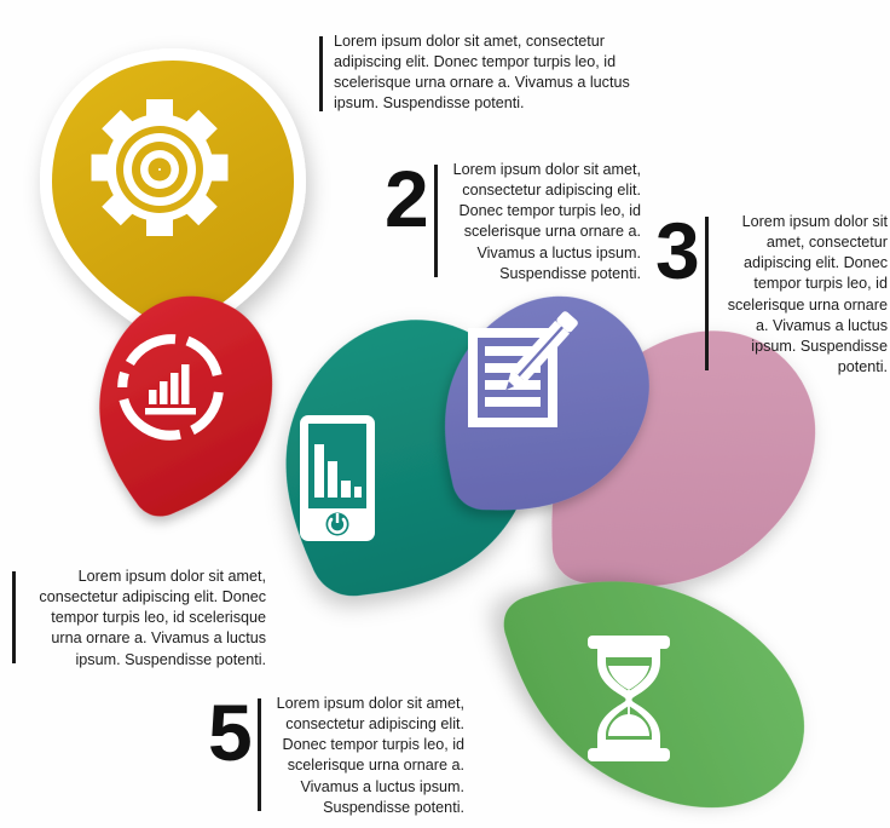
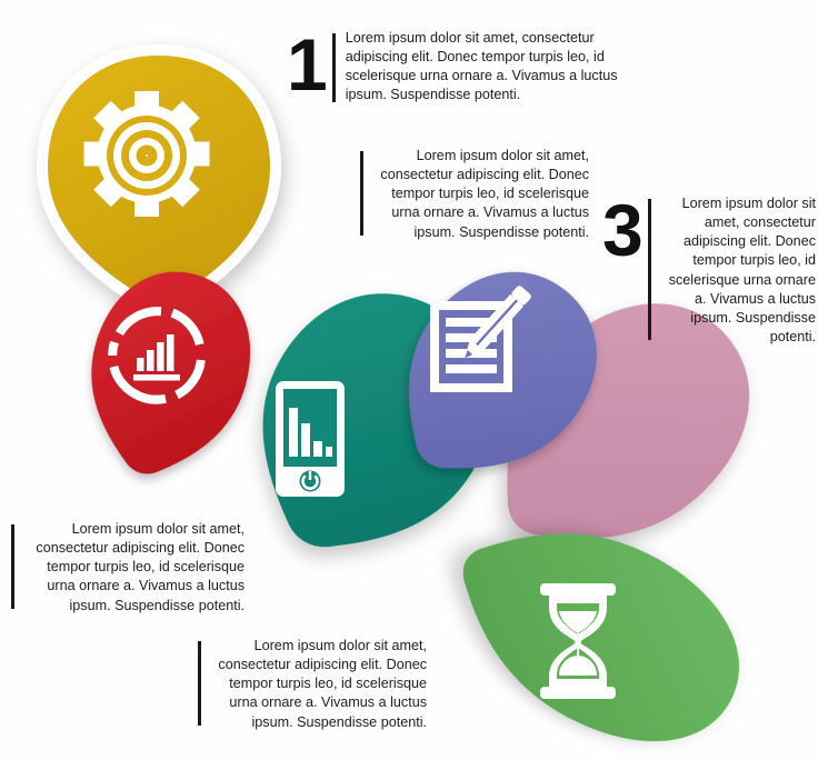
+ 1
  Lorem ipsum dolor sit amet, consectetur adipiscing elit. Donec tempor turpis leo, id scelerisque urna ornare a. Vivamus a luctus ipsum. Suspendisse potenti.
- 2
  Lorem ipsum dolor sit amet, consectetur adipiscing elit. Donec tempor turpis leo, id scelerisque urna ornare a. Vivamus a luctus ipsum. Suspendisse potenti.
  3
  Lorem ipsum dolor sit amet, consectetur adipiscing elit. Donec tempor turpis leo, id scelerisque urna ornare a. Vivamus a luctus ipsum. Suspendisse potenti.
  Lorem ipsum dolor sit amet, consectetur adipiscing elit. Donec tempor turpis leo, id scelerisque urna ornare a. Vivamus a luctus ipsum. Suspendisse potenti.
- 5
  Lorem ipsum dolor sit amet, consectetur adipiscing elit. Donec tempor turpis leo, id scelerisque urna ornare a. Vivamus a luctus ipsum. Suspendisse potenti.
